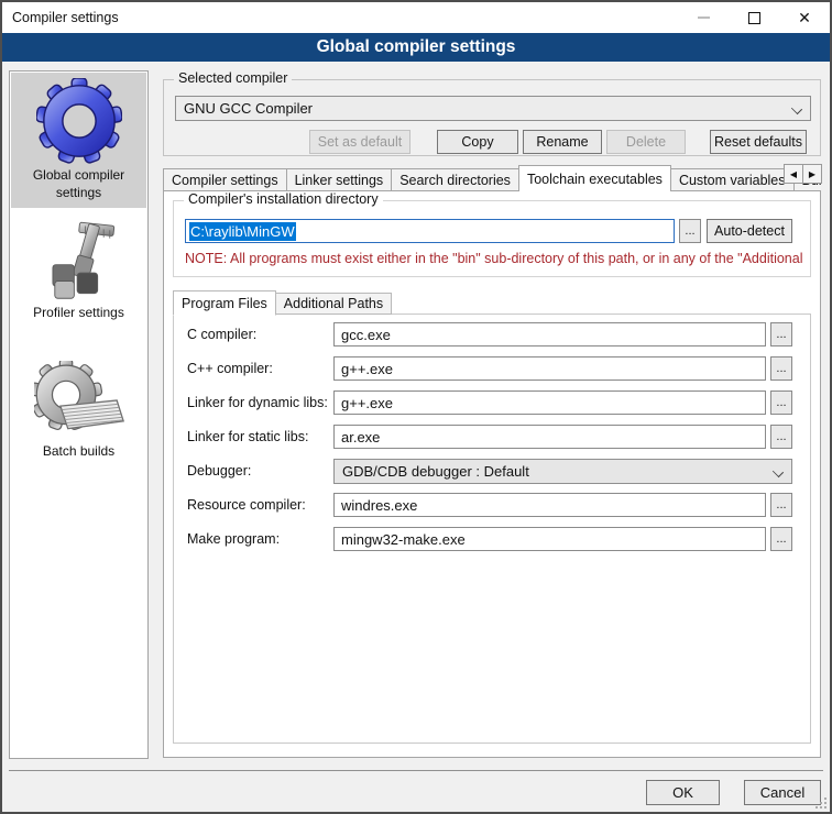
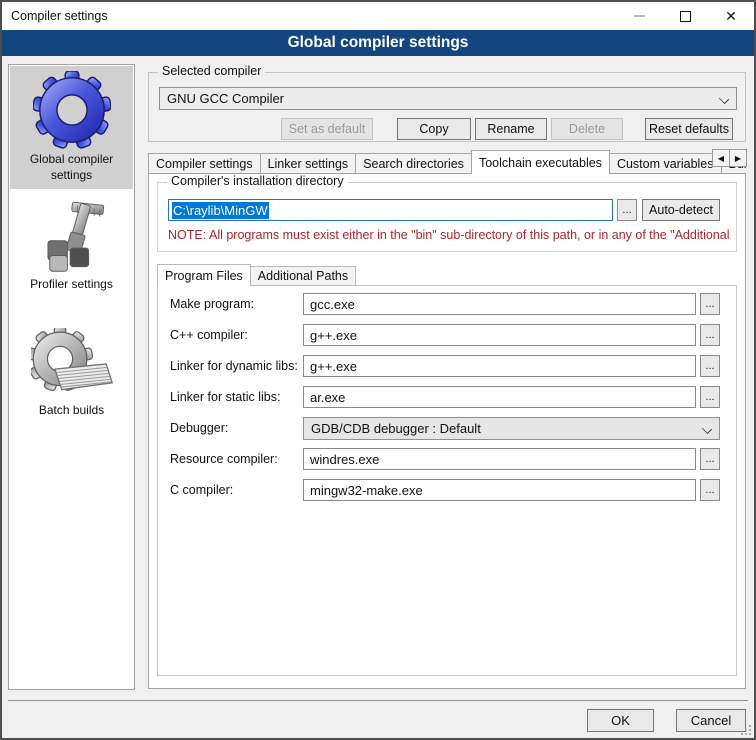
  Compiler settings
  ✕
  Global compiler settings
  Global compiler settings
  Profiler settings
  Batch builds
  Selected compiler
  GNU GCC Compiler
  Set as default
  Copy
  Rename
  Delete
  Reset defaults
  Compiler settings
  Linker settings
  Search directories
  Toolchain executables
  Custom variables
  ◀
  ▶
  Compiler's installation directory
  C:\raylib\MinGW
  ...
  Auto-detect
  NOTE: All programs must exist either in the "bin" sub-directory of this path, or in any of the "Additional
  Program Files
  Additional Paths
- C compiler:
+ Make program:
  gcc.exe
  ...
  C++ compiler:
  g++.exe
  ...
  Linker for dynamic libs:
  g++.exe
  ...
  Linker for static libs:
  ar.exe
  ...
  Debugger:
  GDB/CDB debugger : Default
  Resource compiler:
  windres.exe
  ...
- Make program:
+ C compiler:
  mingw32-make.exe
  ...
  OK
  Cancel
